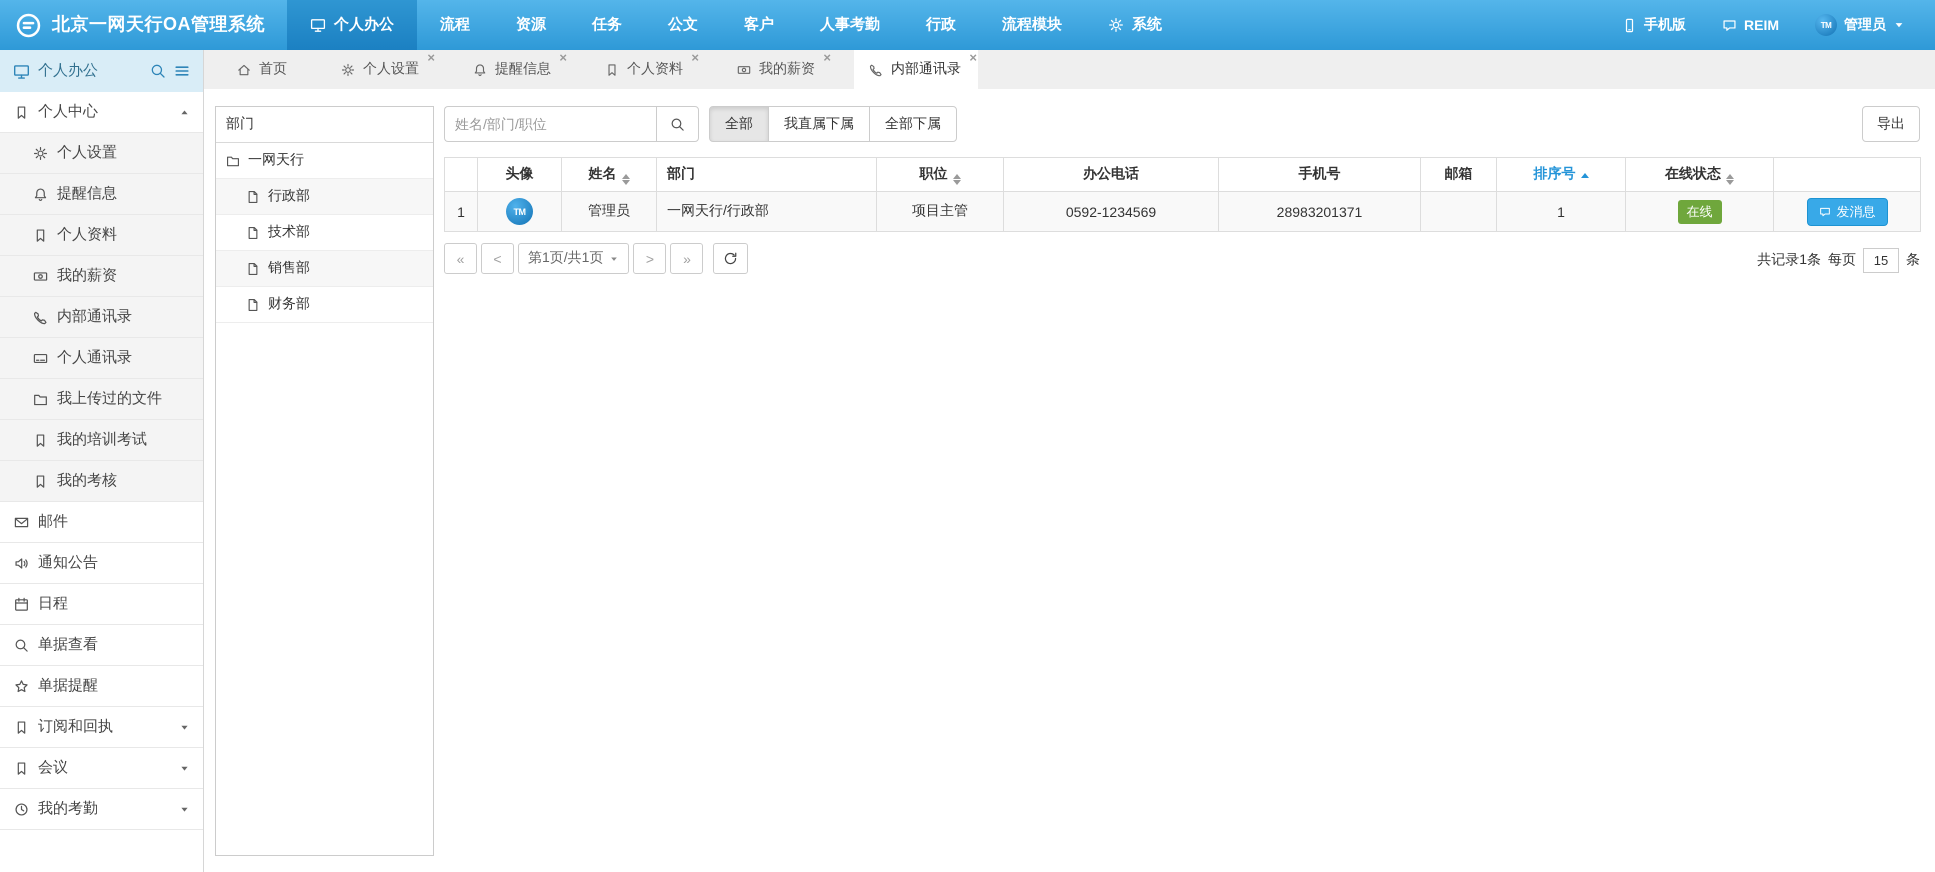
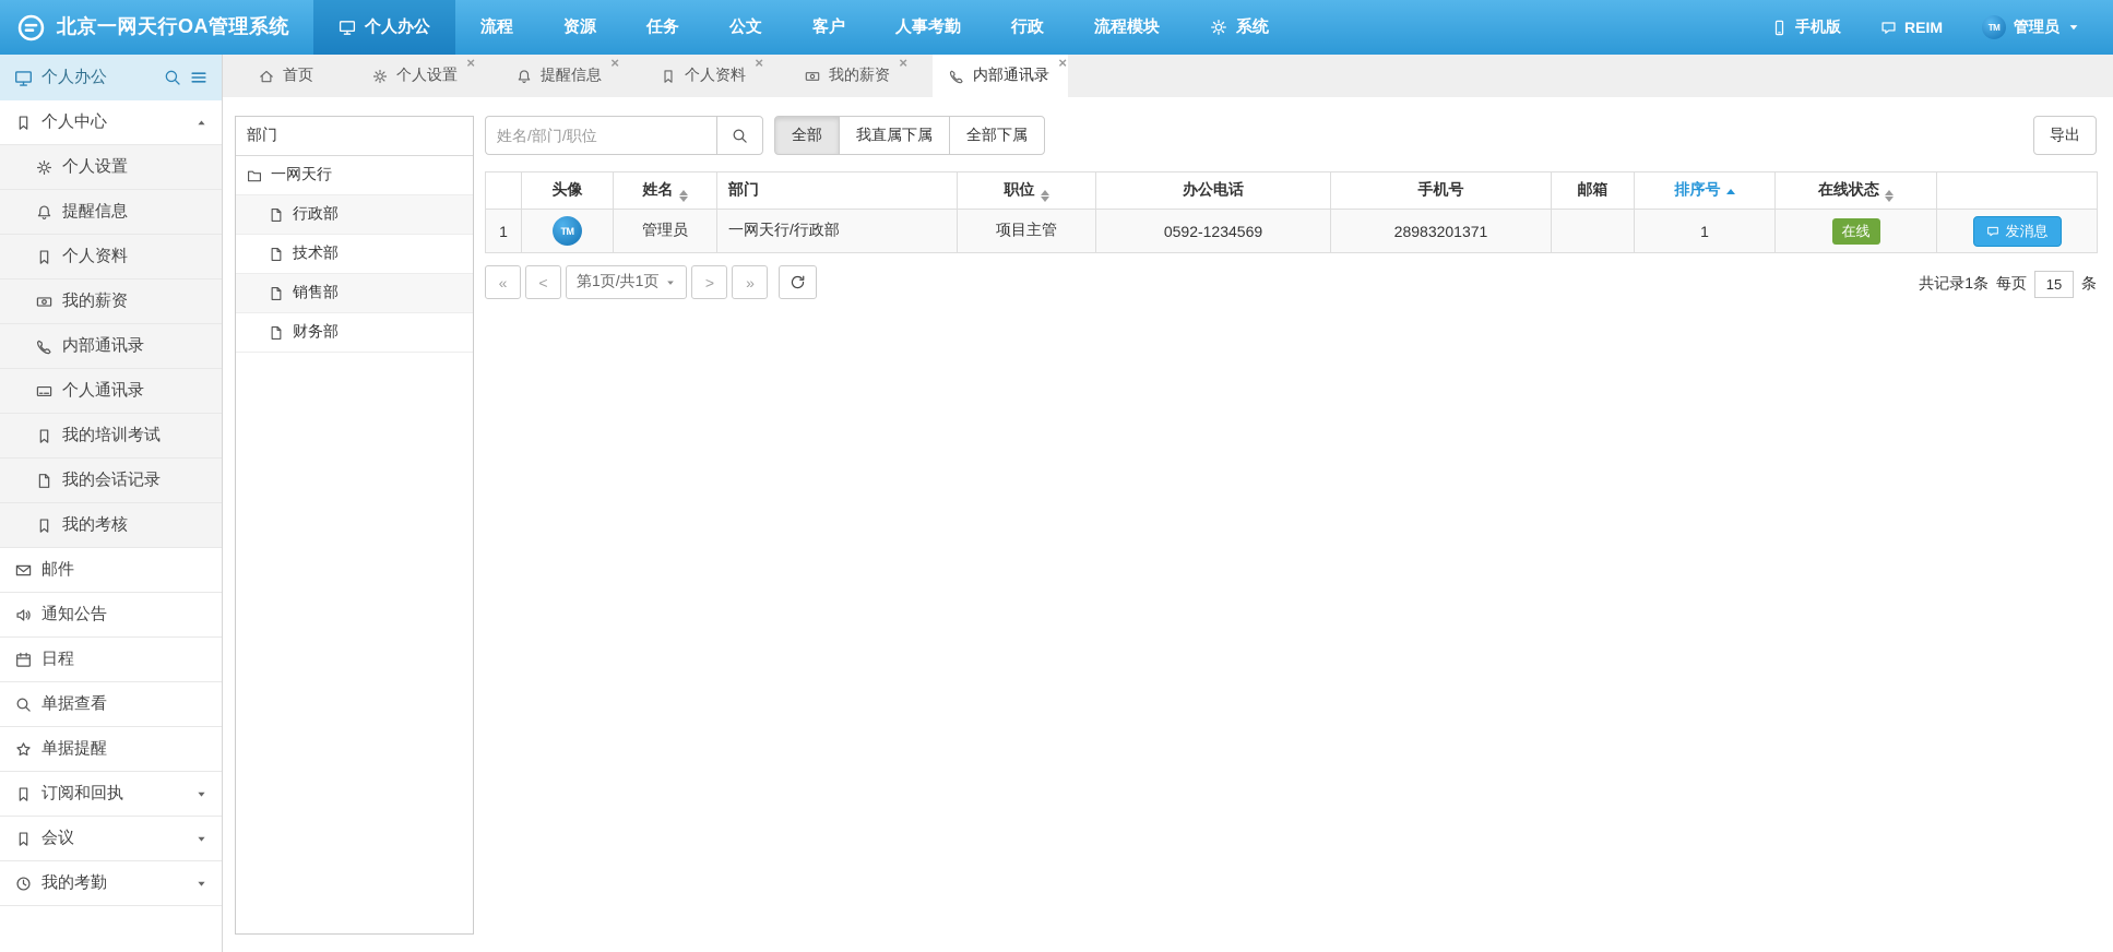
  北京一网天行OA管理系统
  个人办公
  流程
  资源
  任务
  公文
  客户
  人事考勤
  行政
  流程模块
  系统
  手机版
  REIM
  TM
  管理员
  个人办公
  个人中心
  个人设置
  提醒信息
  个人资料
  我的薪资
  内部通讯录
  个人通讯录
- 我上传过的文件
  我的培训考试
+ 我的会话记录
  我的考核
  邮件
  通知公告
  日程
  单据查看
  单据提醒
  订阅和回执
  会议
  我的考勤
  首页
  个人设置
  ×
  提醒信息
  ×
  个人资料
  ×
  我的薪资
  ×
  内部通讯录
  ×
  部门
  一网天行
  行政部
  技术部
  销售部
  财务部
  姓名/部门/职位
  全部
  我直属下属
  全部下属
  导出
  	头像	姓名	部门	职位	办公电话	手机号	邮箱	排序号	在线状态
  1	TM	管理员	一网天行/行政部	项目主管	0592-1234569	28983201371		1	在线	发消息
  «
  <
  第1页/共1页
  >
  »
  共记录1条
  每页
  15
  条
